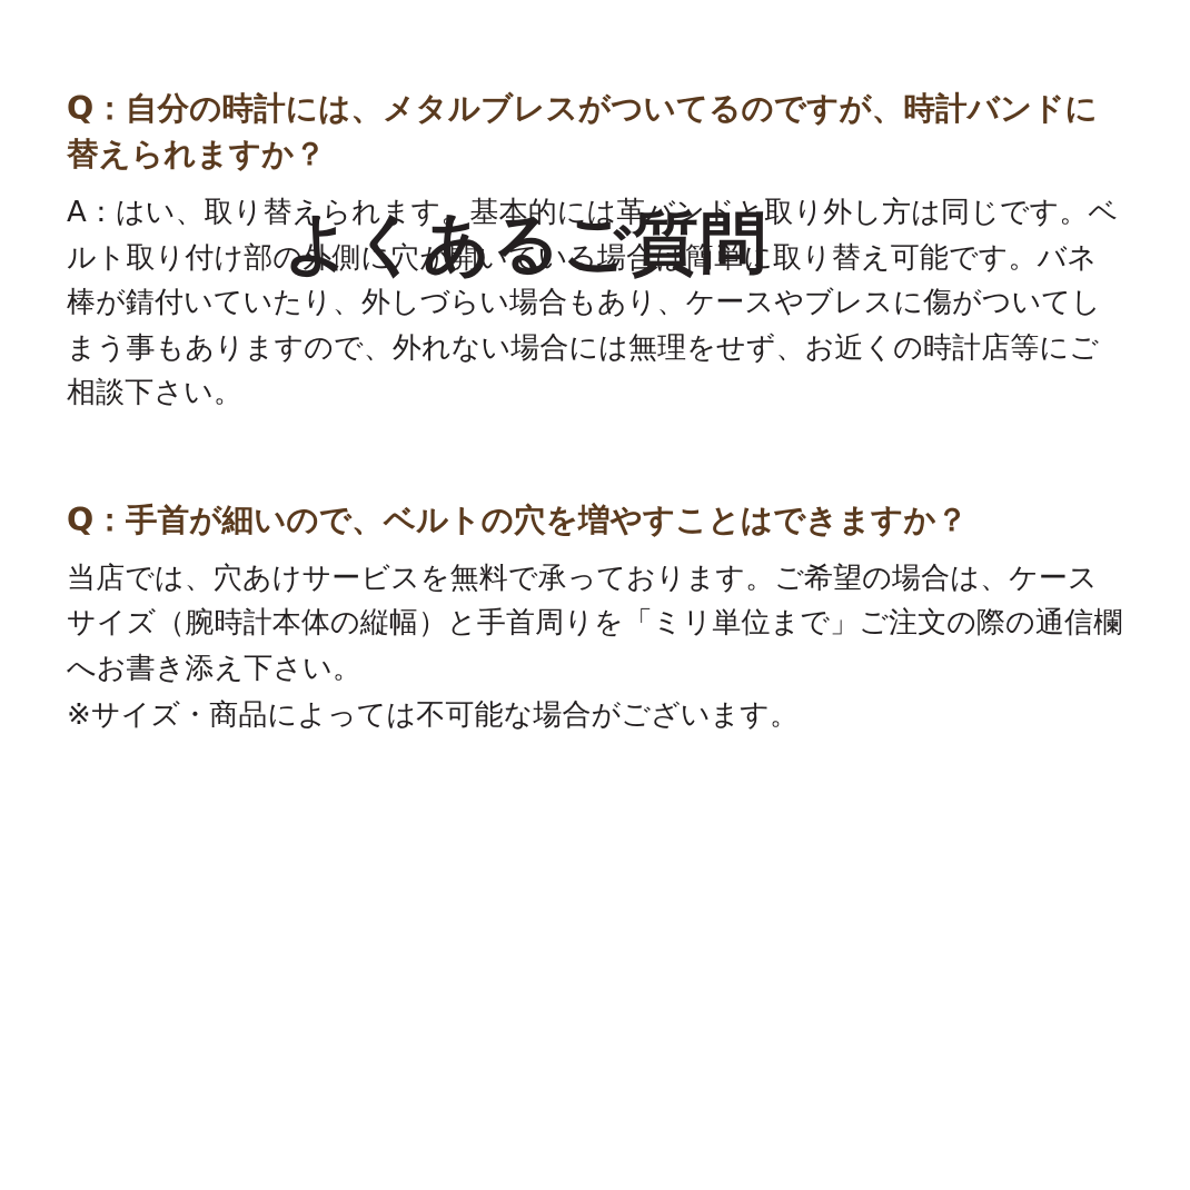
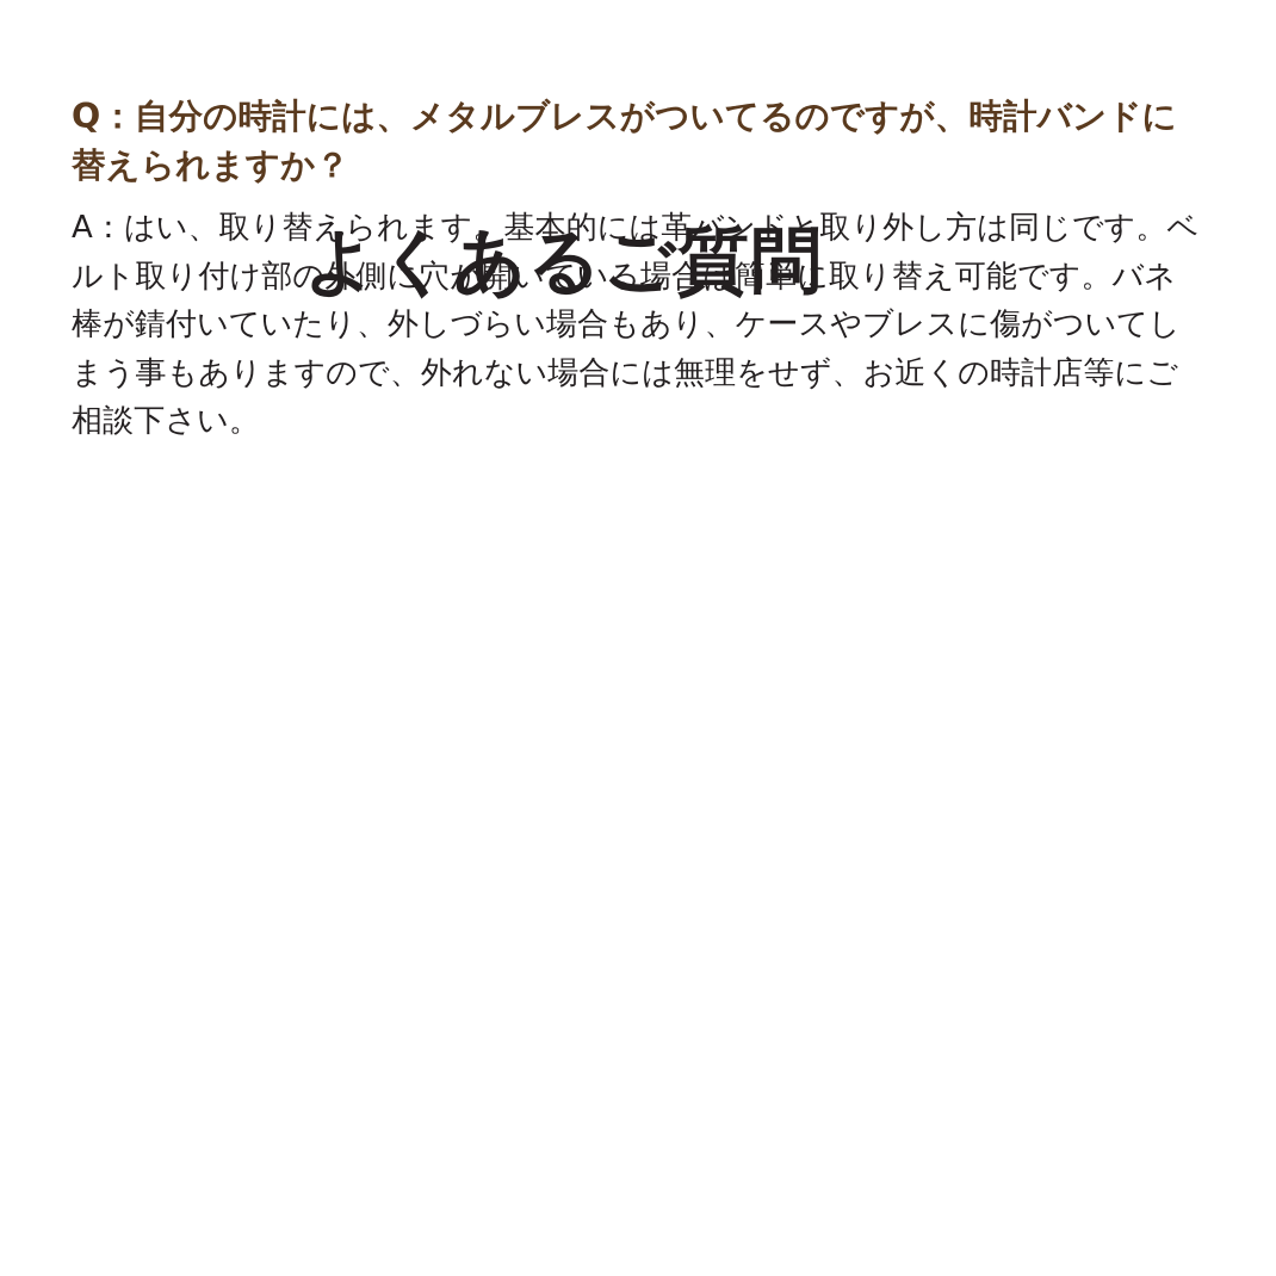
  よくあるご質問
  Q：自分の時計には、メタルブレスがついてるのですが、時計バンドに替えられますか？
  A：はい、取り替えられます。基本的には革バンドと取り外し方は同じです。ベルト取り付け部の外側に穴が開いている場合は簡単に取り替え可能です。バネ棒が錆付いていたり、外しづらい場合もあり、ケースやブレスに傷がついてしまう事もありますので、外れない場合には無理をせず、お近くの時計店等にご相談下さい。
- Q：手首が細いので、ベルトの穴を増やすことはできますか？
- 当店では、穴あけサービスを無料で承っております。ご希望の場合は、ケースサイズ（腕時計本体の縦幅）と手首周りを「ミリ単位まで」ご注文の際の通信欄へお書き添え下さい。
- ※サイズ・商品によっては不可能な場合がございます。
